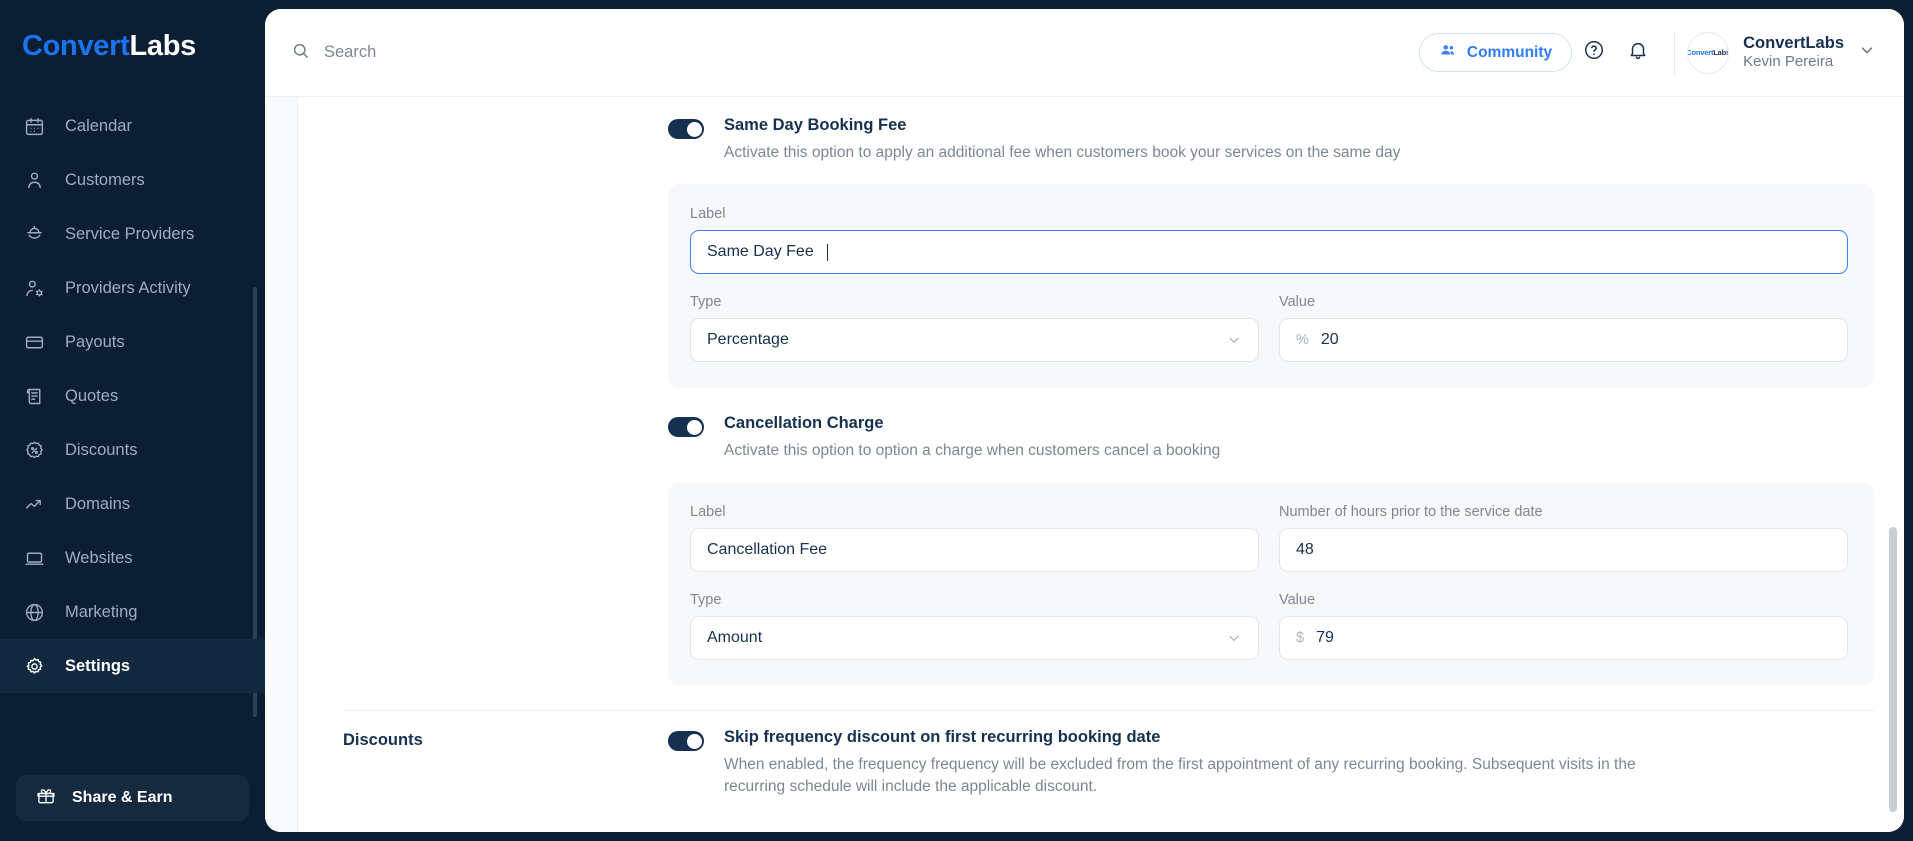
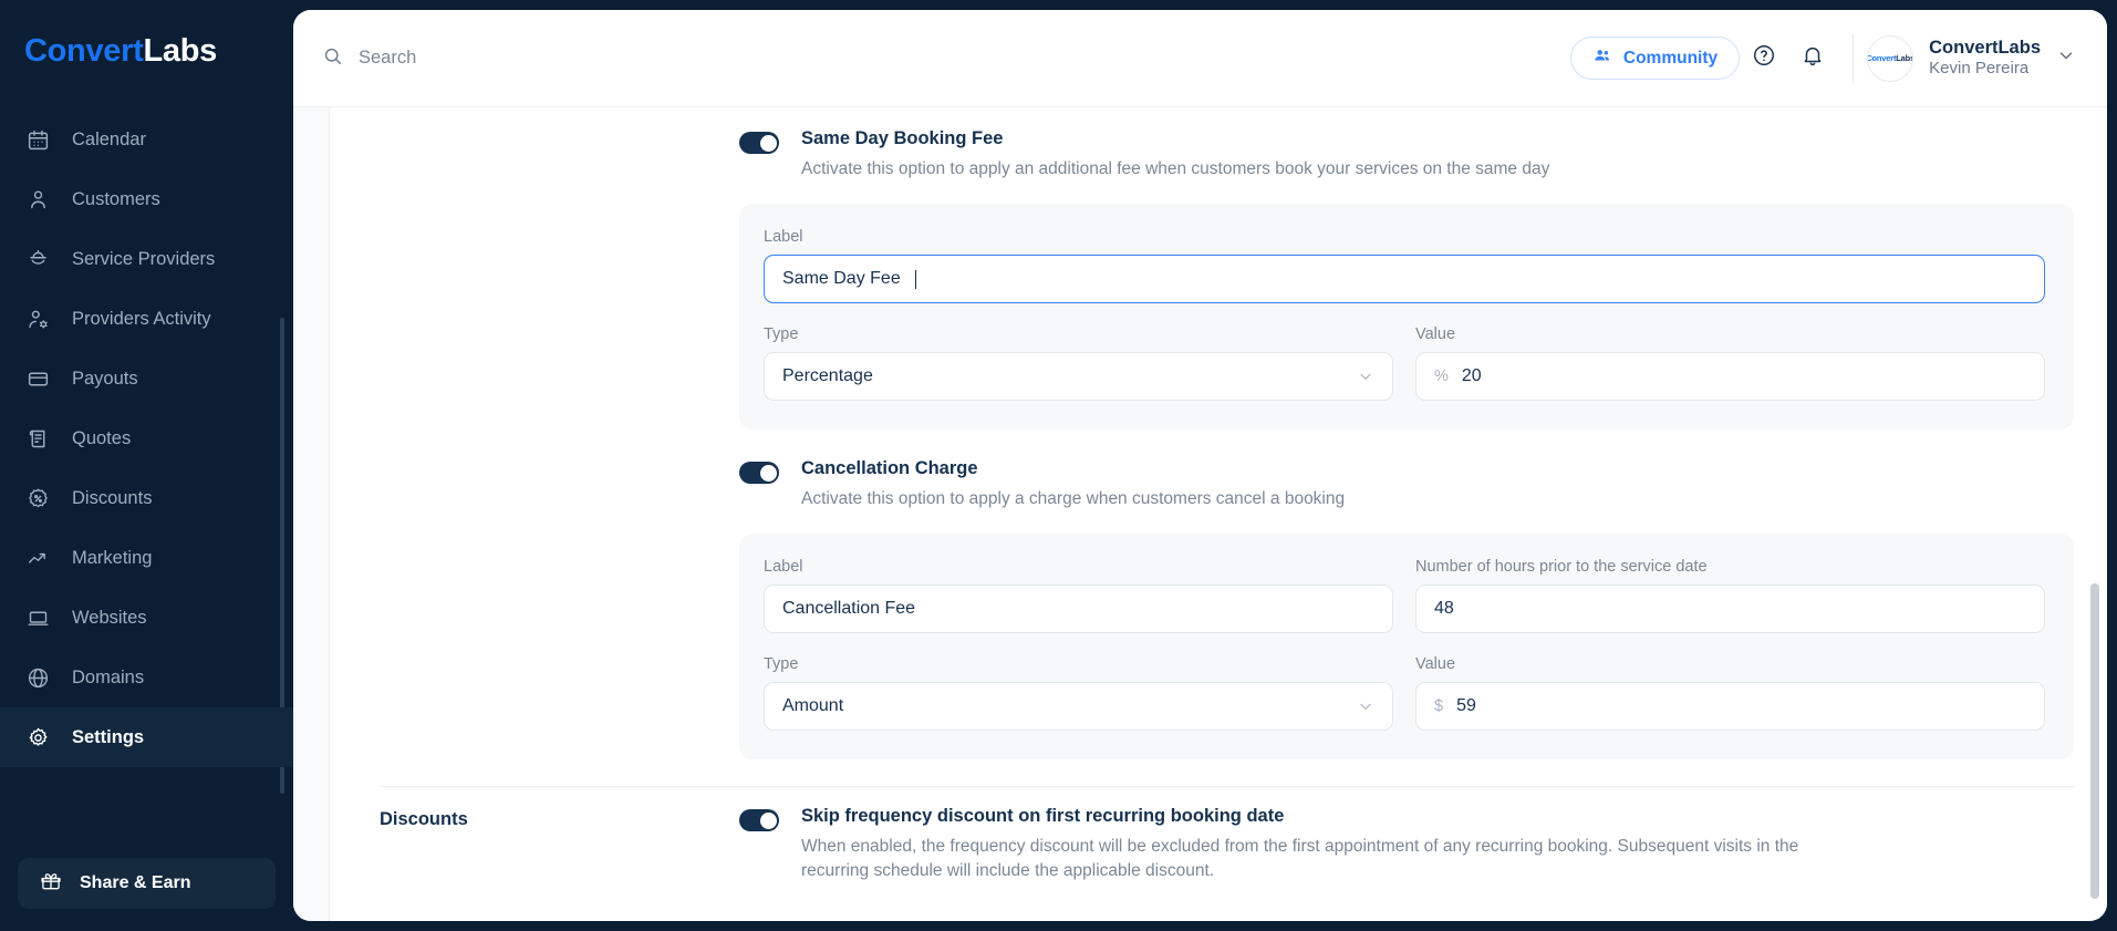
  ConvertLabs
  Calendar
  Customers
  Service Providers
  Providers Activity
  Payouts
  Quotes
  Discounts
- Domains
+ Marketing
  Websites
- Marketing
+ Domains
  Settings
  Share & Earn
  Search
  Community
  Convert
  Labs
  ConvertLabs
  Kevin Pereira
  Same Day Booking Fee
  Activate this option to apply an additional fee when customers book your services on the same day
  Label
  Same Day Fee
  Type
  Percentage
  Value
  %
  20
  Cancellation Charge
- Activate this option to option a charge when customers cancel a booking
+ Activate this option to apply a charge when customers cancel a booking
  Label
  Cancellation Fee
  Number of hours prior to the service date
  48
  Type
  Amount
  Value
  $
- 79
+ 59
  Discounts
  Skip frequency discount on first recurring booking date
- When enabled, the frequency frequency will be excluded from the first appointment of any recurring booking. Subsequent visits in the recurring schedule will include the applicable discount.
+ When enabled, the frequency discount will be excluded from the first appointment of any recurring booking. Subsequent visits in the recurring schedule will include the applicable discount.
